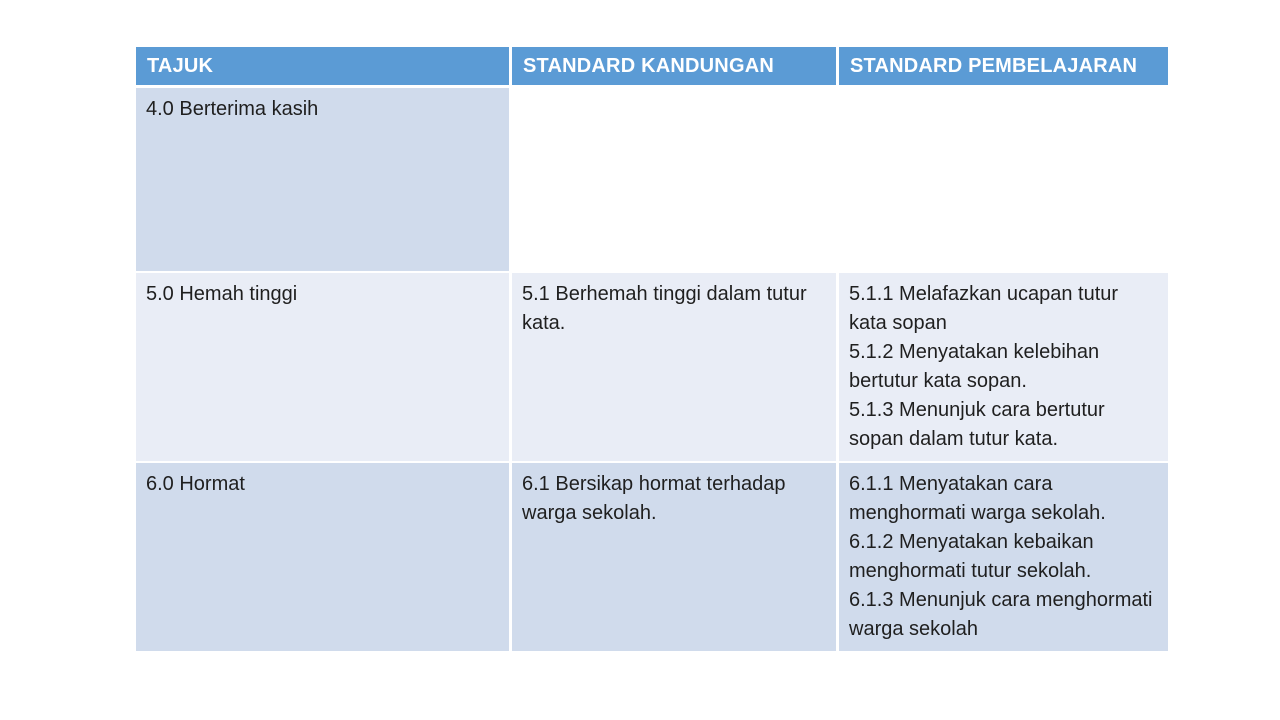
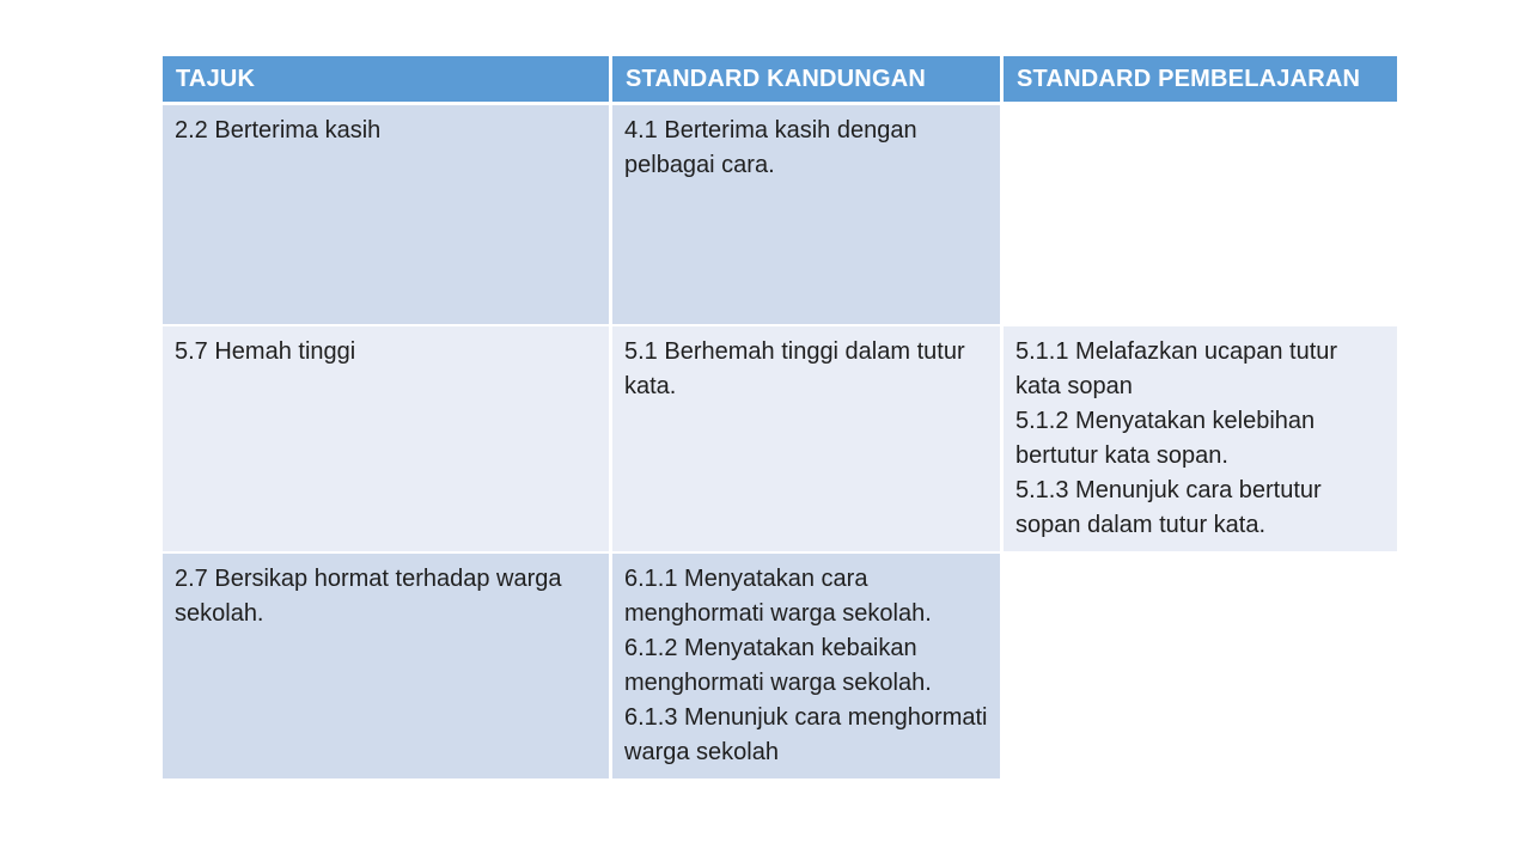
  TAJUK
  STANDARD KANDUNGAN
  STANDARD PEMBELAJARAN
- 4.0 Berterima kasih
+ 2.2 Berterima kasih
+ 4.1 Berterima kasih dengan pelbagai cara.
- 5.0 Hemah tinggi
+ 5.7 Hemah tinggi
  5.1 Berhemah tinggi dalam tutur kata.
  5.1.1 Melafazkan ucapan tutur kata sopan
  5.1.2 Menyatakan kelebihan bertutur kata sopan.
  5.1.3 Menunjuk cara bertutur sopan dalam tutur kata.
- 6.0 Hormat
- 6.1 Bersikap hormat terhadap warga sekolah.
+ 2.7 Bersikap hormat terhadap warga sekolah.
  6.1.1 Menyatakan cara menghormati warga sekolah.
- 6.1.2 Menyatakan kebaikan menghormati tutur sekolah.
+ 6.1.2 Menyatakan kebaikan menghormati warga sekolah.
  6.1.3 Menunjuk cara menghormati warga sekolah
